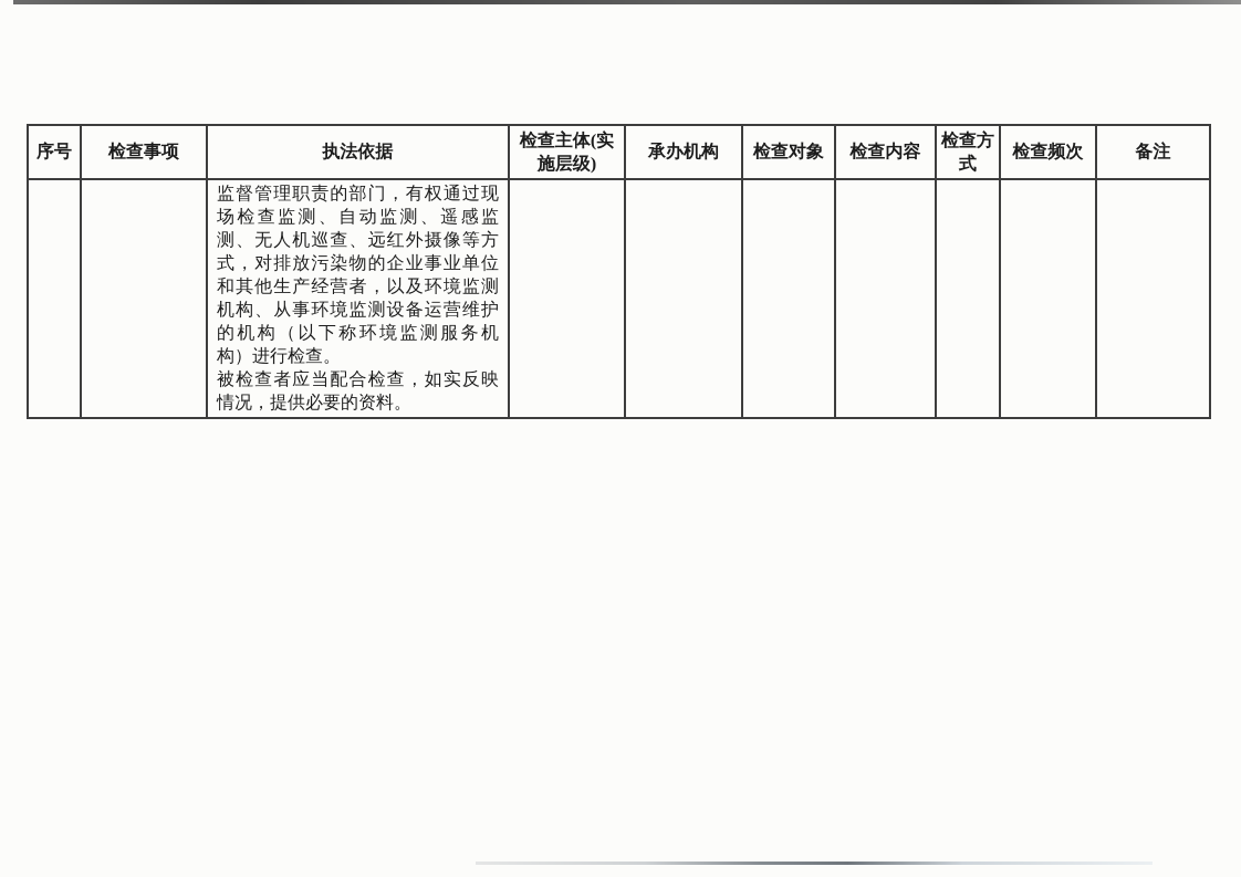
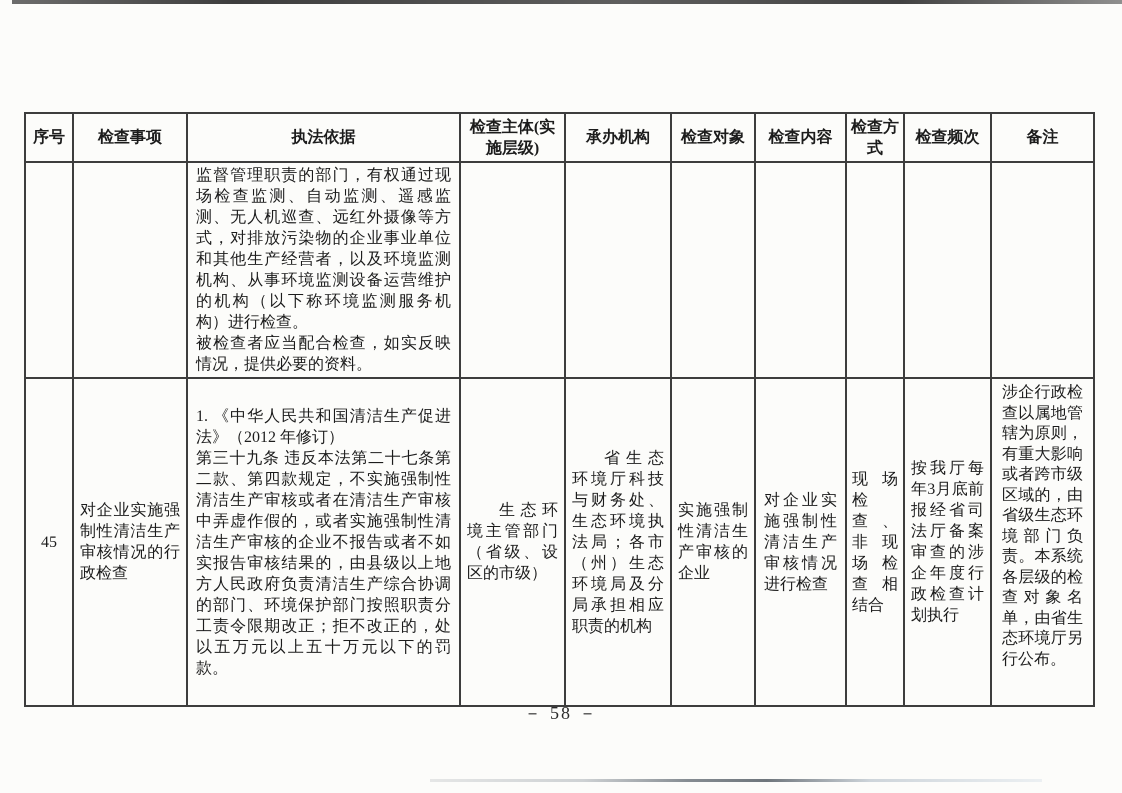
  序号	检查事项	执法依据	检查主体(实施层级)	承办机构	检查对象	检查内容	检查方式	检查频次	备注
  		监督管理职责的部门，有权通过现场检查监测、自动监测、遥感监测、无人机巡查、远红外摄像等方式，对排放污染物的企业事业单位和其他生产经营者，以及环境监测机构、从事环境监测设备运营维护的机构（以下称环境监测服务机构）进行检查。 被检查者应当配合检查，如实反映情况，提供必要的资料。
+ 45	对企业实施强制性清洁生产审核情况的行政检查	1. 《中华人民共和国清洁生产促进法》（2012 年修订） 第三十九条 违反本法第二十七条第二款、第四款规定，不实施强制性清洁生产审核或者在清洁生产审核中弄虚作假的，或者实施强制性清洁生产审核的企业不报告或者不如实报告审核结果的，由县级以上地方人民政府负责清洁生产综合协调的部门、环境保护部门按照职责分工责令限期改正；拒不改正的，处以五万元以上五十万元以下的罚款。	生态环境主管部门（省级、设区的市级）	省生态环境厅科技与财务处、生态环境执法局；各市（州）生态环境局及分局承担相应职责的机构	实施强制性清洁生产审核的企业	对企业实施强制性清洁生产审核情况进行检查	现场检查、非现场检查相结合	按我厅每年3月底前报经省司法厅备案审查的涉企年度行政检查计划执行	涉企行政检查以属地管辖为原则，有重大影响或者跨市级区域的，由省级生态环境部门负责。本系统各层级的检查对象名单，由省生态环境厅另行公布。
+ － 58 －
